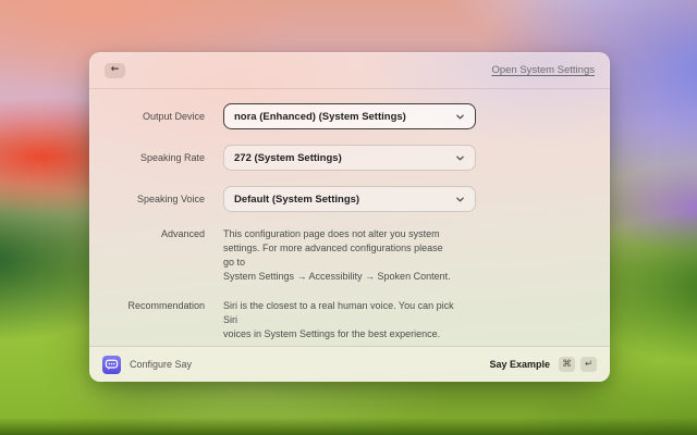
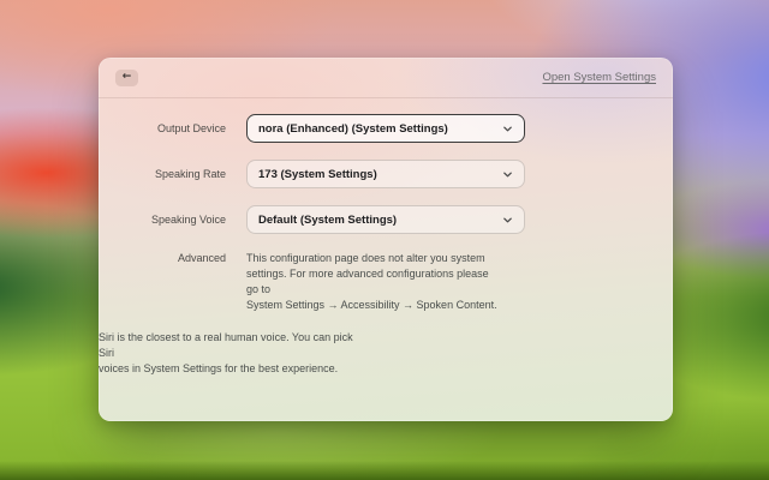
  ←
  Open System Settings
  Output Device
  nora (Enhanced) (System Settings)
  Speaking Rate
- 272 (System Settings)
+ 173 (System Settings)
  Speaking Voice
  Default (System Settings)
  Advanced
  This configuration page does not alter you system
  settings. For more advanced configurations please go to
  System Settings → Accessibility → Spoken Content.
- Recommendation
  Siri is the closest to a real human voice. You can pick Siri
  voices in System Settings for the best experience.
- Configure Say
- Say Example
- ⌘
- ↵
